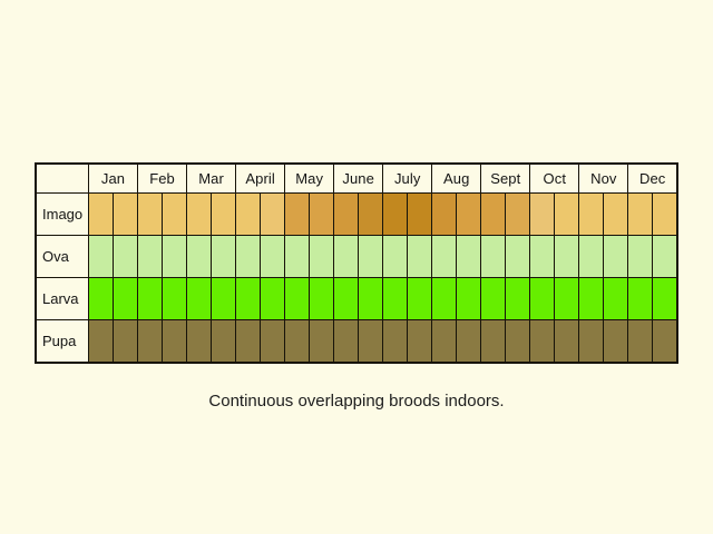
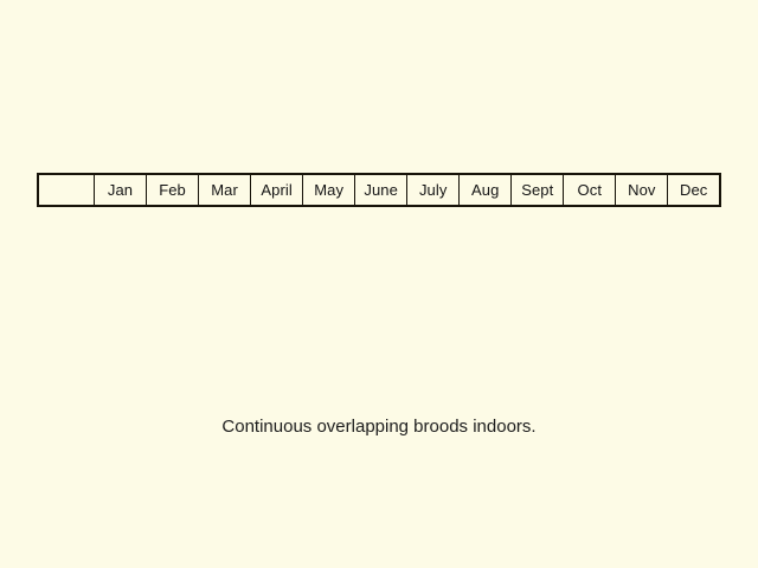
  	Jan	Feb	Mar	April	May	June	July	Aug	Sept	Oct	Nov	Dec
- Imago
- Ova
- Larva
- Pupa
  Continuous overlapping broods indoors.
